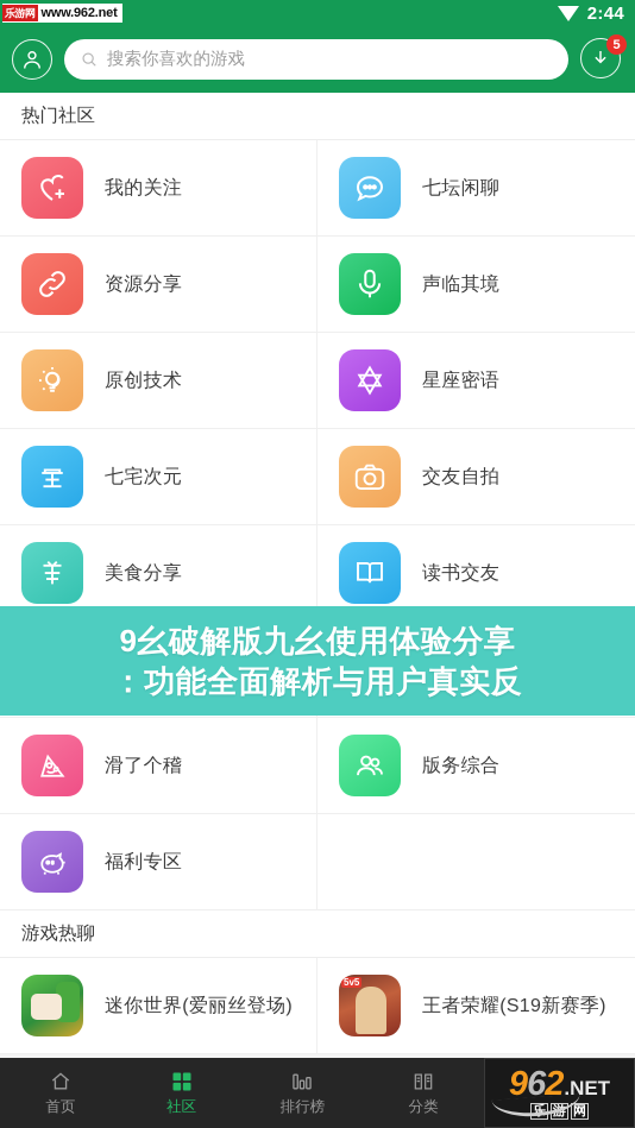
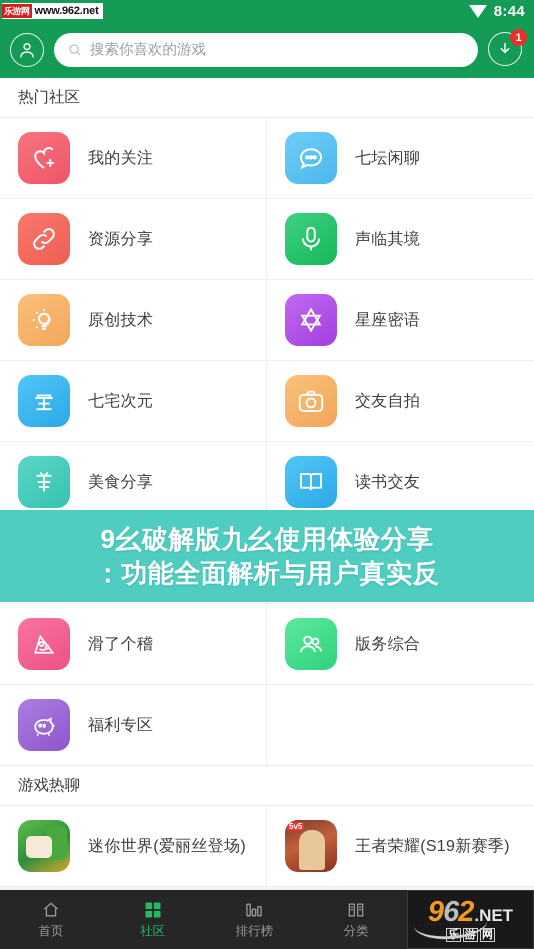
  乐游网
  www.962.net
- 2:44
+ 8:44
  搜索你喜欢的游戏
- 5
+ 1
  热门社区
  我的关注
  七坛闲聊
  资源分享
  声临其境
  原创技术
  星座密语
  七宅次元
  交友自拍
  美食分享
  读书交友
  滑了个稽
  版务综合
  福利专区
  游戏热聊
  迷你世界(爱丽丝登场)
  5v5
  王者荣耀(S19新赛季)
  9幺破解版九幺使用体验分享
  ：功能全面解析与用户真实反
  首页
  社区
  排行榜
  分类
  9
  6
  2
  .NET
  乐
  游
  网
